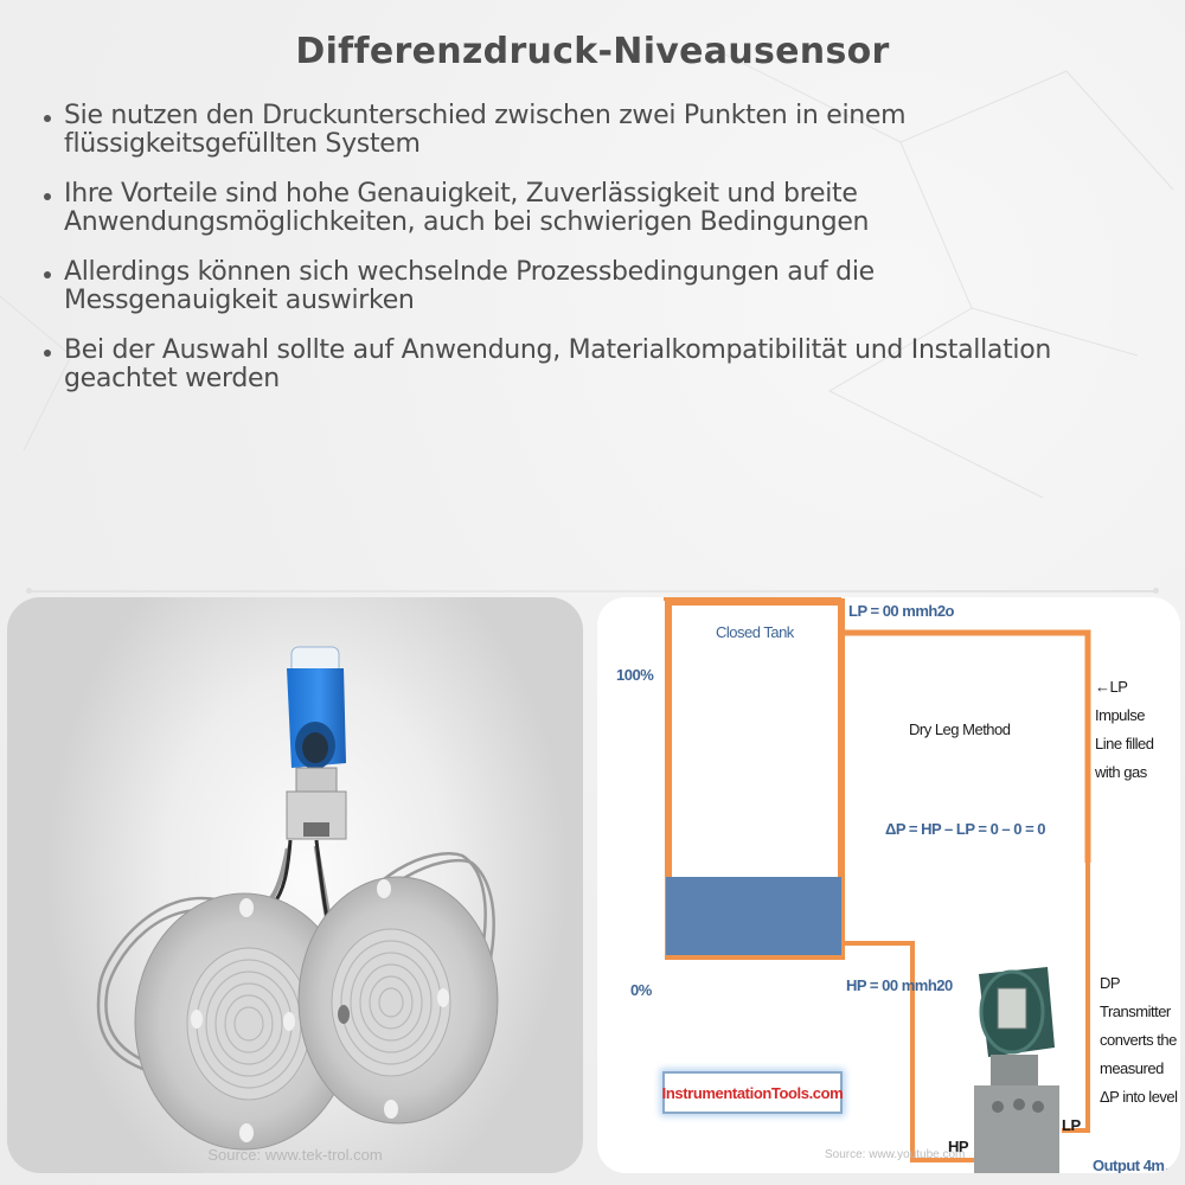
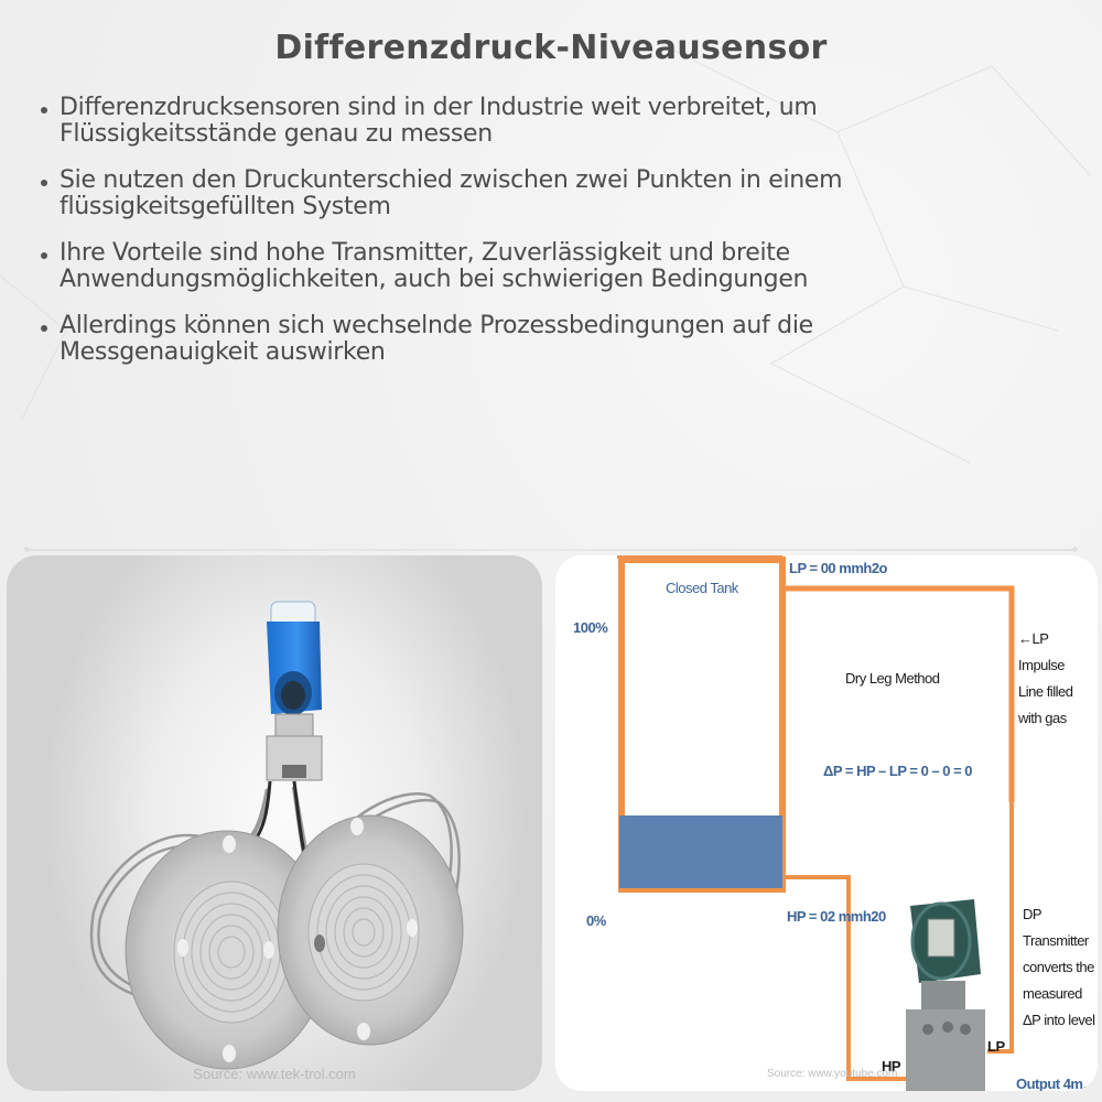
  Differenzdruck-Niveausensor
+ Differenzdrucksensoren sind in der Industrie weit verbreitet, um Flüssigkeitsstände genau zu messen
  Sie nutzen den Druckunterschied zwischen zwei Punkten in einem flüssigkeitsgefüllten System
- Ihre Vorteile sind hohe Genauigkeit, Zuverlässigkeit und breite Anwendungsmöglichkeiten, auch bei schwierigen Bedingungen
+ Ihre Vorteile sind hohe Transmitter, Zuverlässigkeit und breite Anwendungsmöglichkeiten, auch bei schwierigen Bedingungen
  Allerdings können sich wechselnde Prozessbedingungen auf die Messgenauigkeit auswirken
- Bei der Auswahl sollte auf Anwendung, Materialkompatibilität und Installation geachtet werden
  Source: www.tek-trol.com
  Closed Tank
  100%
  0%
  LP = 00 mmh2o
- HP = 00 mmh20
+ HP = 02 mmh20
  Dry Leg Method
  ΔP = HP – LP = 0 – 0 = 0
  ←LP
  Impulse
  Line filled
  with gas
  DP
  Transmitter
  converts the
  measured
  ΔP into level
  HP
  LP
  Output 4m…
- InstrumentationTools.com
  Source: www.youtube.com
